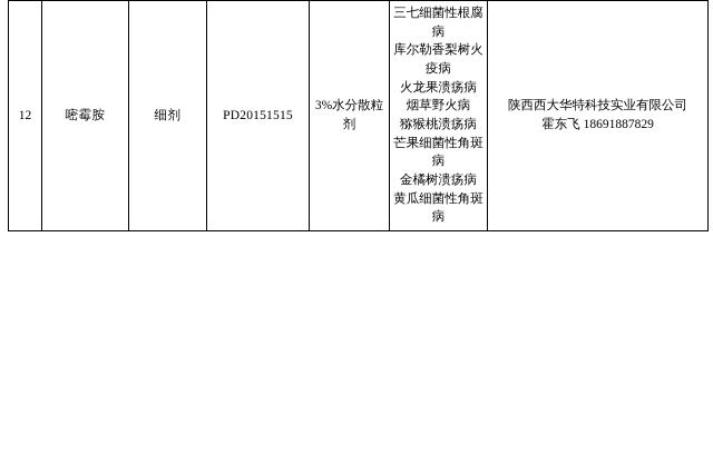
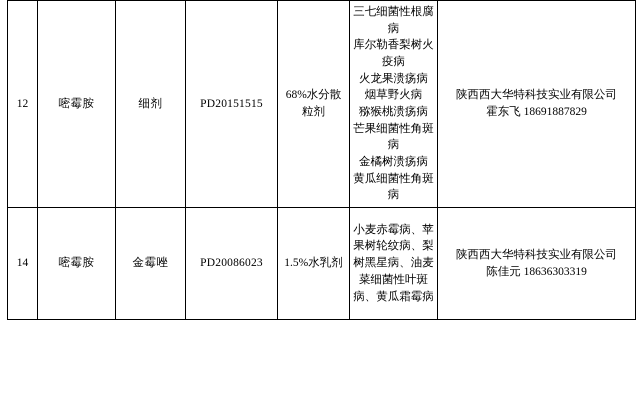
- 12	嘧霉胺	细剂	PD20151515	3%水分散粒剂	三七细菌性根腐病 库尔勒香梨树火疫病 火龙果溃疡病 烟草野火病 猕猴桃溃疡病 芒果细菌性角斑病 金橘树溃疡病 黄瓜细菌性角斑病	陕西西大华特科技实业有限公司 霍东飞 18691887829
+ 12	嘧霉胺	细剂	PD20151515	68%水分散粒剂	三七细菌性根腐病 库尔勒香梨树火疫病 火龙果溃疡病 烟草野火病 猕猴桃溃疡病 芒果细菌性角斑病 金橘树溃疡病 黄瓜细菌性角斑病	陕西西大华特科技实业有限公司 霍东飞 18691887829
+ 14	嘧霉胺	金霉唑	PD20086023	1.5%水乳剂	小麦赤霉病、苹果树轮纹病、梨树黑星病、油麦菜细菌性叶斑病、黄瓜霜霉病	陕西西大华特科技实业有限公司 陈佳元 18636303319
